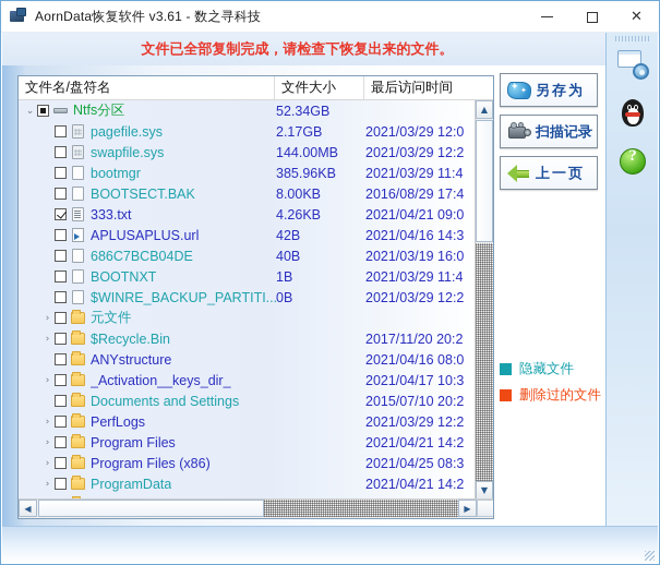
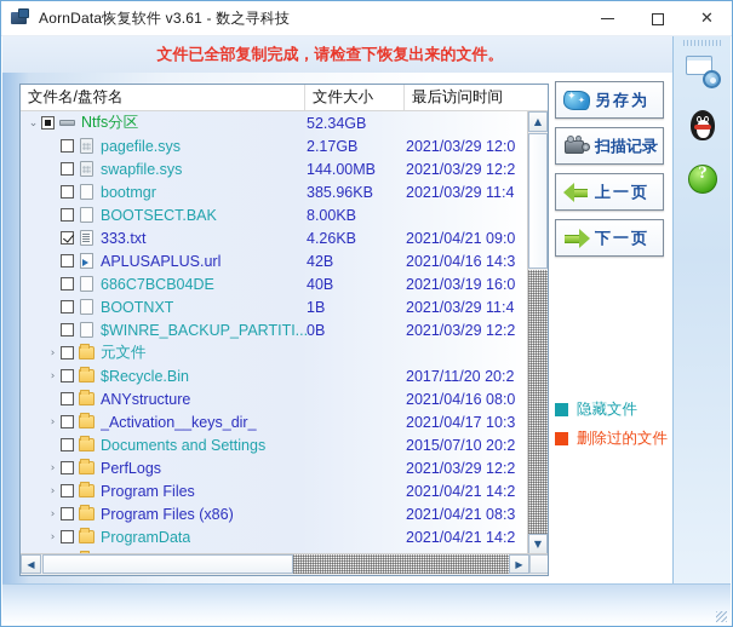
  AornData恢复软件 v3.61 - 数之寻科技
  ✕
  文件已全部复制完成，请检查下恢复出来的文件。
  ?
  文件名/盘符名
  文件大小
  最后访问时间
  ⌄
  Ntfs分区
  52.34GB
  pagefile.sys
  2.17GB
  2021/03/29 12:0
  swapfile.sys
  144.00MB
  2021/03/29 12:2
  bootmgr
  385.96KB
  2021/03/29 11:4
  BOOTSECT.BAK
  8.00KB
- 2016/08/29 17:4
  333.txt
  4.26KB
  2021/04/21 09:0
  APLUSAPLUS.url
  42B
  2021/04/16 14:3
  686C7BCB04DE
  40B
  2021/03/19 16:0
  BOOTNXT
  1B
  2021/03/29 11:4
  $WINRE_BACKUP_PARTITI...
  0B
  2021/03/29 12:2
  ›
  元文件
  ›
  $Recycle.Bin
  2017/11/20 20:2
  ANYstructure
  2021/04/16 08:0
  ›
  _Activation__keys_dir_
  2021/04/17 10:3
  Documents and Settings
  2015/07/10 20:2
  ›
  PerfLogs
  2021/03/29 12:2
  ›
  Program Files
  2021/04/21 14:2
  ›
  Program Files (x86)
- 2021/04/25 08:3
+ 2021/04/21 08:3
  ›
  ProgramData
  2021/04/21 14:2
  ▲
  ▼
  ◀
  ▶
  ✦
  ✦
  另存为
  扫描记录
  上一页
+ 下一页
  隐藏文件
  删除过的文件
